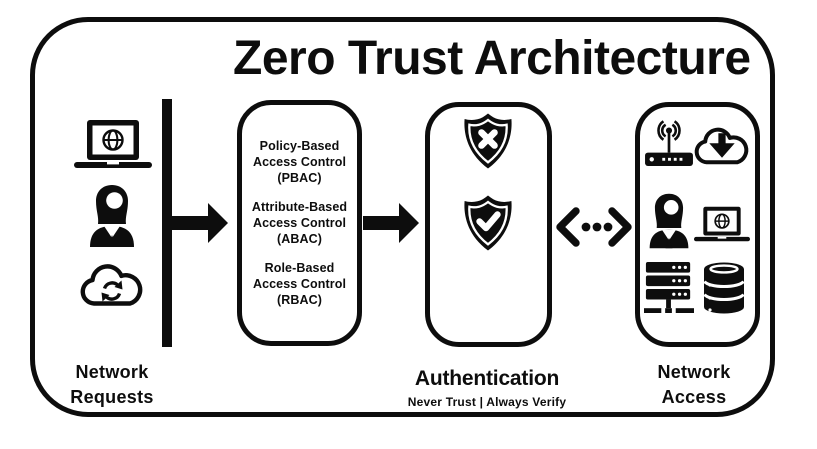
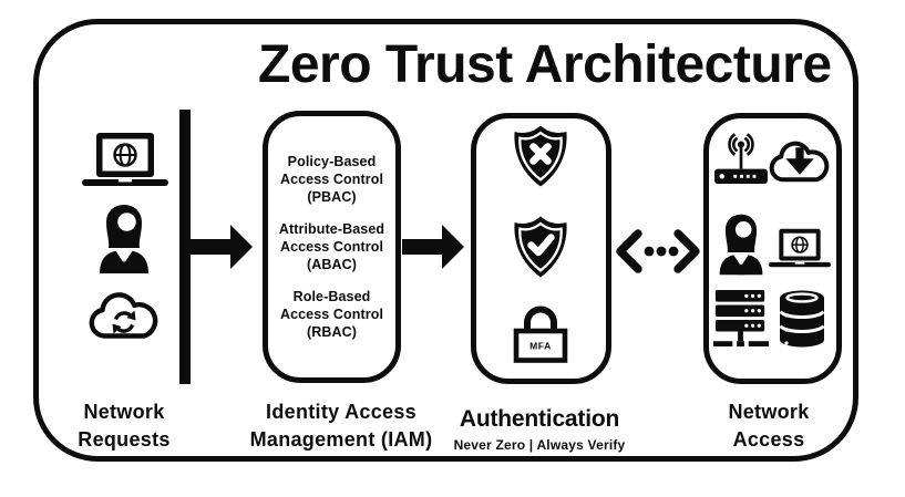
  Zero Trust Architecture
  Policy-Based
  Access Control
  (PBAC)
  Attribute-Based
  Access Control
  (ABAC)
  Role-Based
  Access Control
  (RBAC)
+ MFA
  Network
  Requests
+ Identity Access
+ Management (IAM)
  Authentication
- Never Trust | Always Verify
+ Never Zero | Always Verify
  Network
  Access
